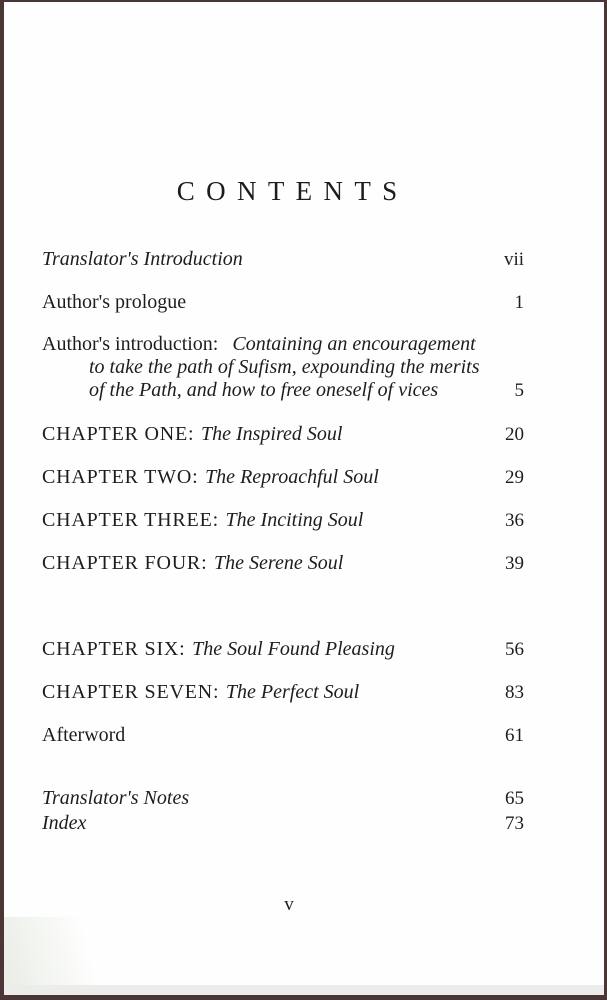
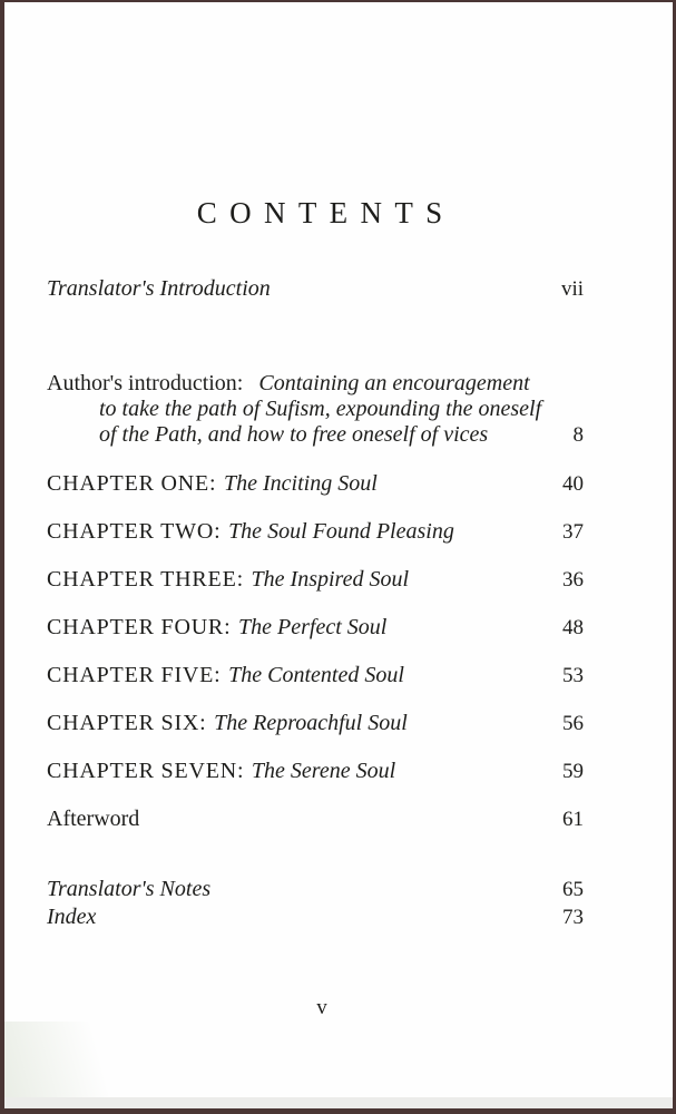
  CONTENTS
  Translator's Introduction
  vii
- Author's prologue
- 1
  Author's introduction: Containing an encouragement
- to take the path of Sufism, expounding the merits
+ to take the path of Sufism, expounding the oneself
  of the Path, and how to free oneself of vices
- 5
+ 8
- CHAPTER ONE: The Inspired Soul
+ CHAPTER ONE: The Inciting Soul
- 20
+ 40
- CHAPTER TWO: The Reproachful Soul
+ CHAPTER TWO: The Soul Found Pleasing
- 29
+ 37
- CHAPTER THREE: The Inciting Soul
+ CHAPTER THREE: The Inspired Soul
  36
- CHAPTER FOUR: The Serene Soul
+ CHAPTER FOUR: The Perfect Soul
- 39
+ 48
+ CHAPTER FIVE: The Contented Soul
+ 53
- CHAPTER SIX: The Soul Found Pleasing
+ CHAPTER SIX: The Reproachful Soul
  56
- CHAPTER SEVEN: The Perfect Soul
+ CHAPTER SEVEN: The Serene Soul
- 83
+ 59
  Afterword
  61
  Translator's Notes
  65
  Index
  73
  v
